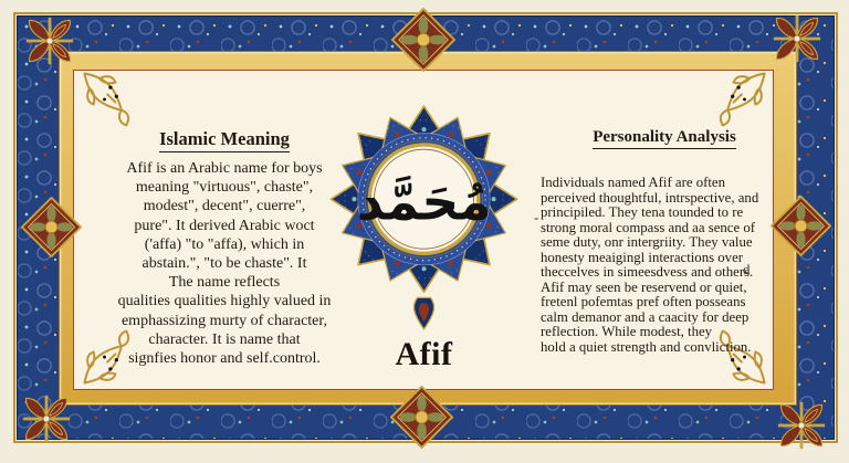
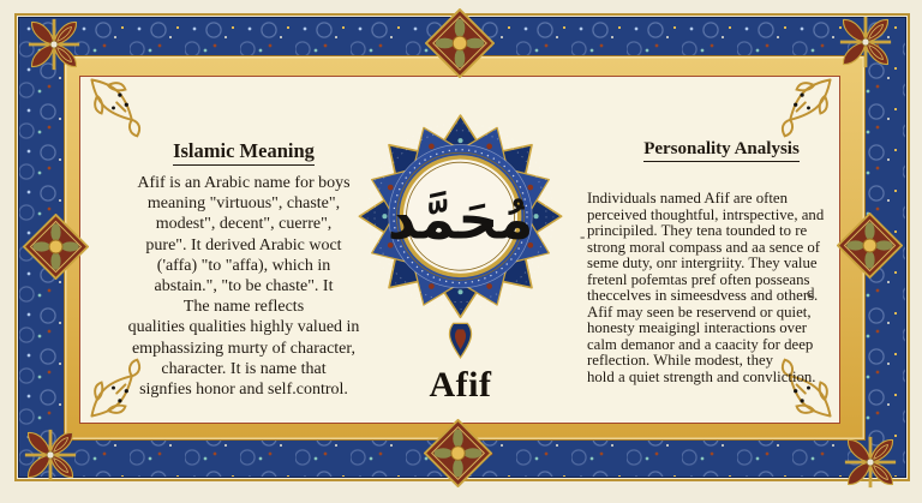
  مُحَمَّد
  Islamic Meaning
  Afif is an Arabic name for boys
  meaning "virtuous", chaste",
  modest", decent", cuerre",
  pure". It derived Arabic woct
  ('affa) "to "affa), which in
  abstain.", "to be chaste". It
  The name reflects
  qualities qualities highly valued in
  emphassizing murty of character,
  character. It is name that
  signfies honor and self.control.
  Personality Analysis
  Individuals named Afif are often
  perceived thoughtful, intrspective, and
  principiled. They tena tounded to re
  strong moral compass and aa sence of
  seme duty, onr intergriity. They value
- honesty meaigingl interactions over
+ fretenl pofemtas pref often posseans
  theccelves in simeesdvess and others.
  Afif may seen be reservend or quiet,
- fretenl pofemtas pref often posseans
+ honesty meaigingl interactions over
  calm demanor and a caacity for deep
  reflection. While modest, they
  hold a quiet strength and convliction.
  Afif
  d
  -
